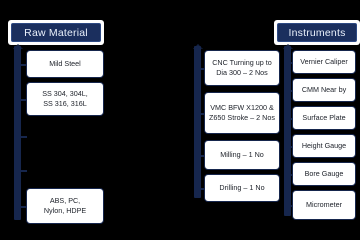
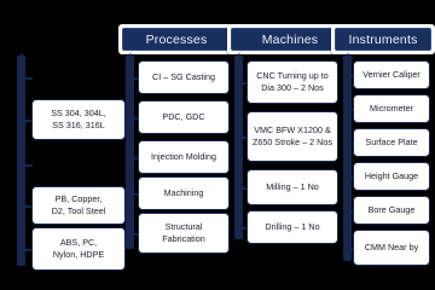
- Raw Material
- Mild Steel
  SS 304, 304L,
  SS 316, 316L
+ PB, Copper,
+ D2, Tool Steel
  ABS, PC,
  Nylon, HDPE
+ Processes
+ CI – SG Casting
+ PDC, GDC
+ Injection Molding
+ Machining
+ Structural
+ Fabrication
+ Machines
  CNC Turning up to
  Dia 300 – 2 Nos
  VMC BFW X1200 &
  Z650 Stroke – 2 Nos
  Milling – 1 No
  Drilling – 1 No
  Instruments
  Vernier Caliper
- CMM Near by
+ Micrometer
  Surface Plate
  Height Gauge
  Bore Gauge
- Micrometer
+ CMM Near by
